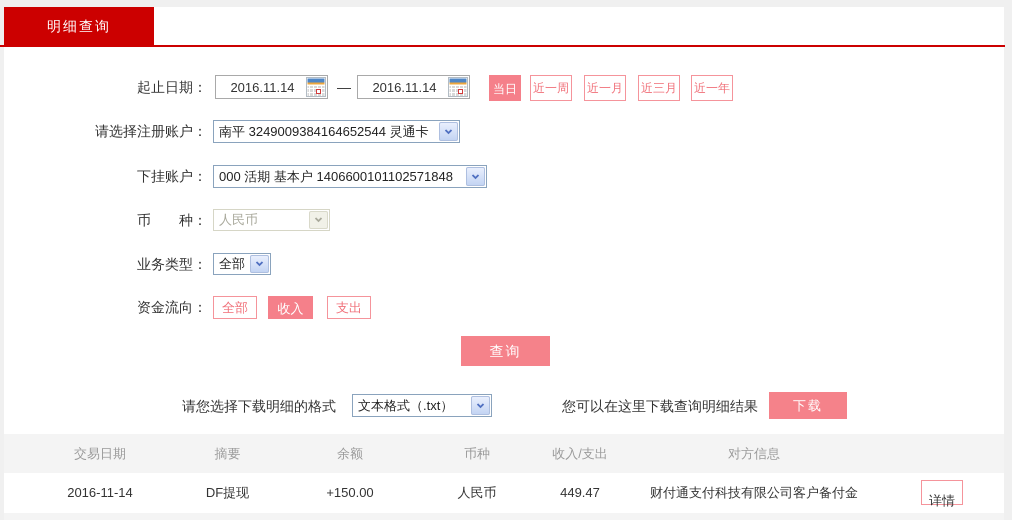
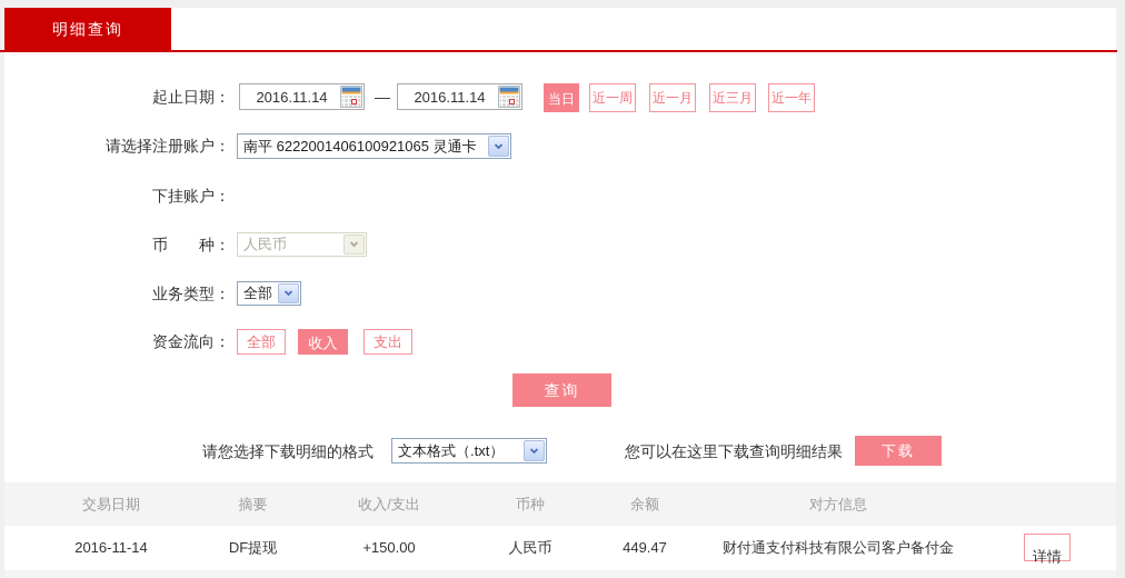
  明细查询
  起止日期：
  2016.11.14
  —
  2016.11.14
  当日
  近一周
  近一月
  近三月
  近一年
  请选择注册账户：
- 南平 3249009384164652544 灵通卡
+ 南平 6222001406100921065 灵通卡
  下挂账户：
- 000 活期 基本户 1406600101102571848
  币 种：
  人民币
  业务类型：
  全部
  资金流向：
  全部
  收入
  支出
  查询
  请您选择下载明细的格式
  文本格式（.txt）
  您可以在这里下载查询明细结果
  下载
  交易日期
  摘要
- 余额
+ 收入/支出
  币种
- 收入/支出
+ 余额
  对方信息
  2016-11-14
  DF提现
  +150.00
  人民币
  449.47
  财付通支付科技有限公司客户备付金
  详情
